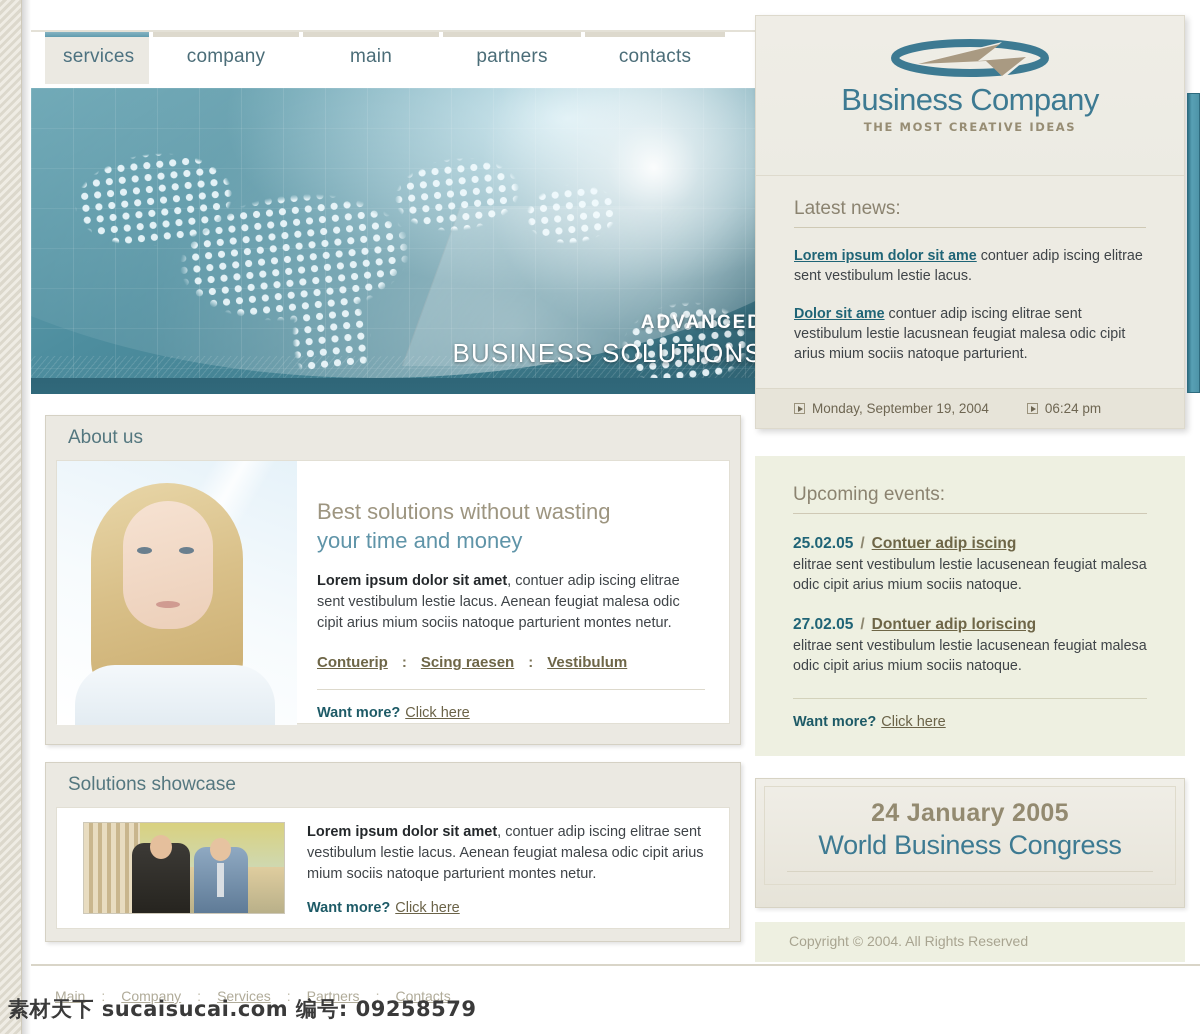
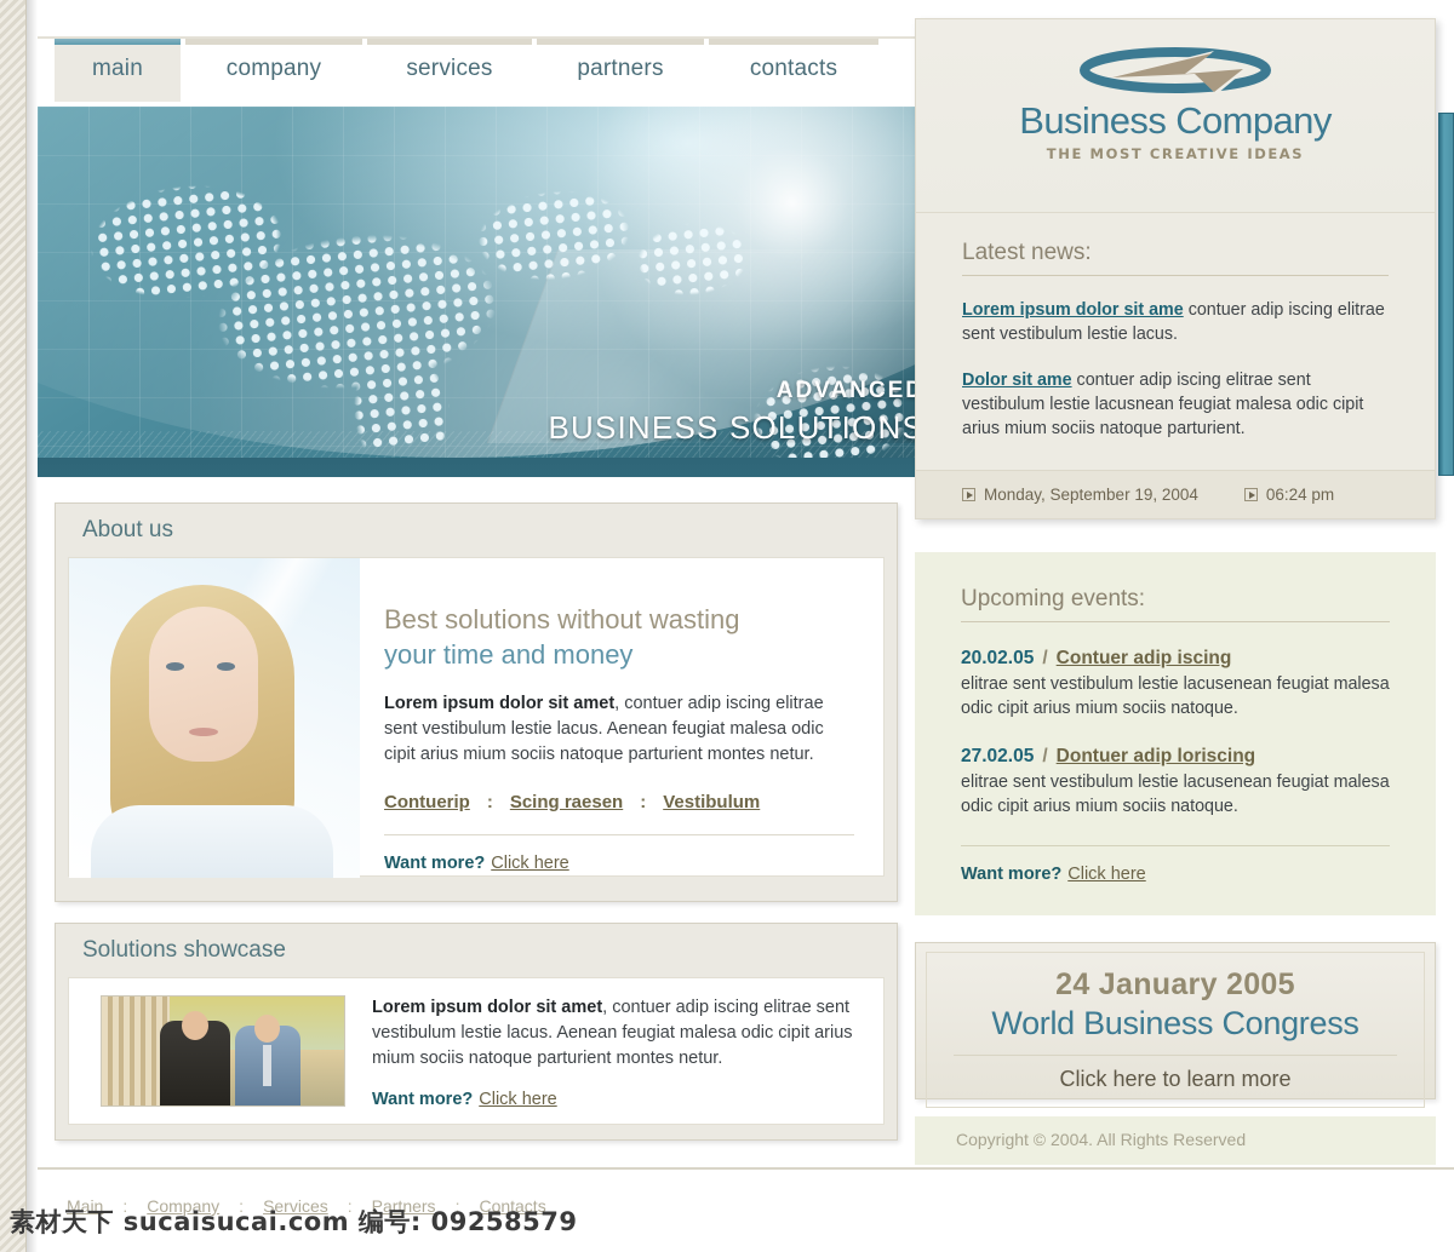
- services
+ main
  company
- main
+ services
  partners
  contacts
  ADVANCE
  BUSINESS SOLUTIONS
  About us
  Best solutions without wasting
  your time and money
  Lorem ipsum dolor sit amet, contuer adip iscing elitrae sent vestibulum lestie lacus. Aenean feugiat malesa odic cipit arius mium sociis natoque parturient montes netur.
  Contuerip : Scing raesen : Vestibulum
  Want more? Click here
  Solutions showcase
  Lorem ipsum dolor sit amet, contuer adip iscing elitrae sent vestibulum lestie lacus. Aenean feugiat malesa odic cipit arius mium sociis natoque parturient montes netur.
  Want more? Click here
  Business Company
  THE MOST CREATIVE IDEAS
  Latest news:
  Lorem ipsum dolor sit ame contuer adip iscing elitrae sent vestibulum lestie lacus.
  Dolor sit ame contuer adip iscing elitrae sent vestibulum lestie lacusnean feugiat malesa odic cipit arius mium sociis natoque parturient.
  Monday, September 19, 2004
  06:24 pm
  Upcoming events:
- 25.02.05 / Contuer adip iscing
+ 20.02.05 / Contuer adip iscing
  elitrae sent vestibulum lestie lacusenean feugiat malesa odic cipit arius mium sociis natoque.
  27.02.05 / Dontuer adip loriscing
  elitrae sent vestibulum lestie lacusenean feugiat malesa odic cipit arius mium sociis natoque.
  Want more? Click here
  24 January 2005
  World Business Congress
+ Click here to learn more
  Copyright © 2004. All Rights Reserved
  Main : Company : Services : Partners : Contacts
  素材天下 sucaisucai.com 编号: 09258579
